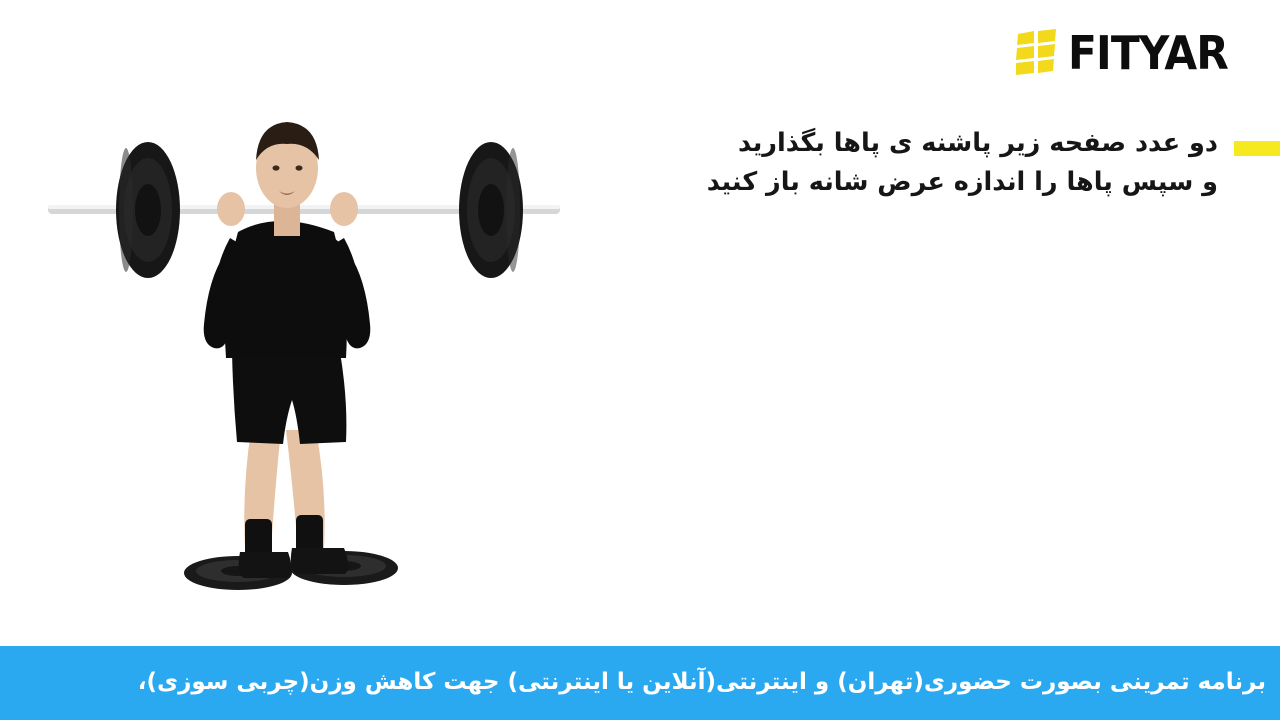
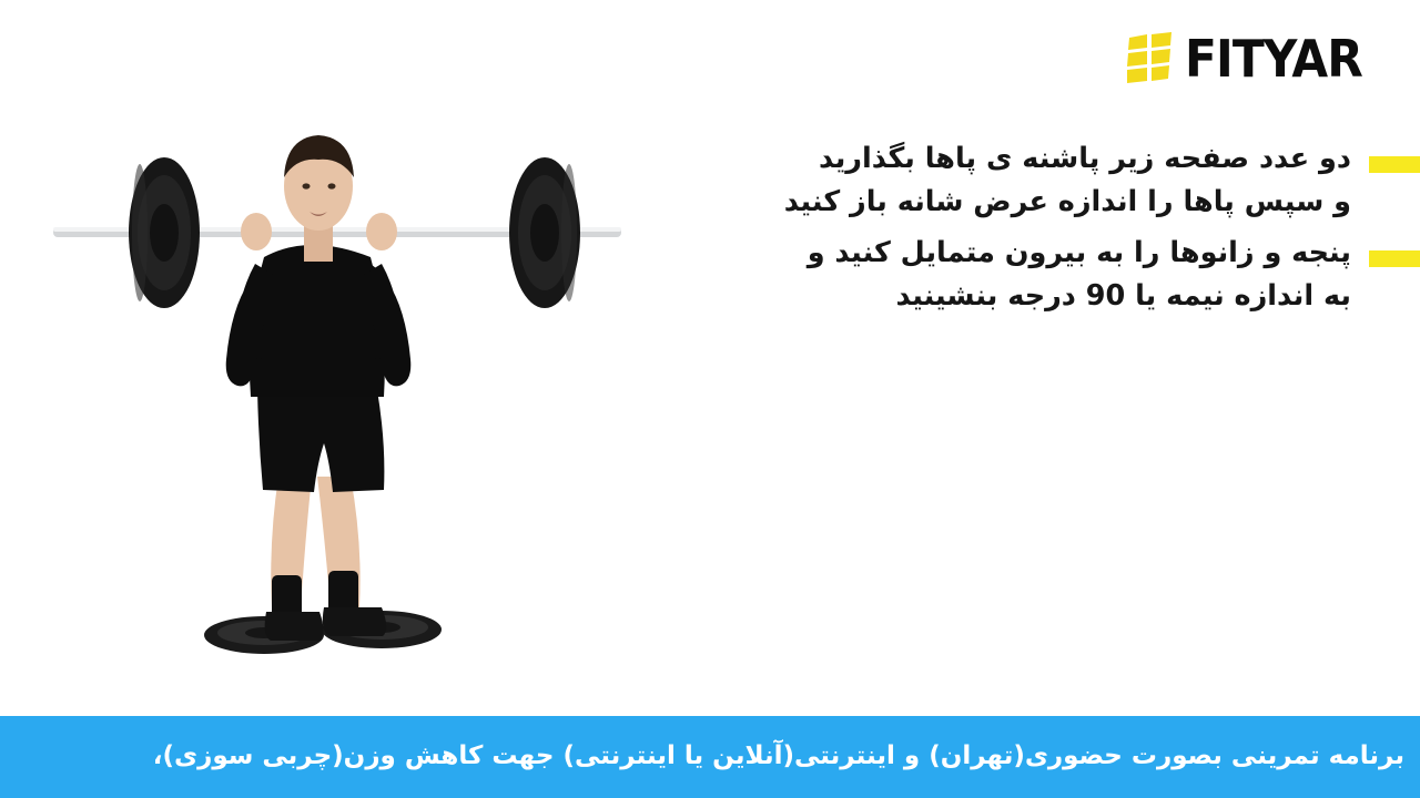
  FITYAR
  دو عدد صفحه زیر پاشنه ی پاها بگذارید
  و سپس پاها را اندازه عرض شانه باز کنید
+ پنجه و زانوها را به بیرون متمایل کنید و
+ به اندازه نیمه یا 90 درجه بنشینید
  برنامه تمرینی بصورت حضوری(تهران) و اینترنتی(آنلاین یا اینترنتی) جهت کاهش وزن(چربی سوزی)،
